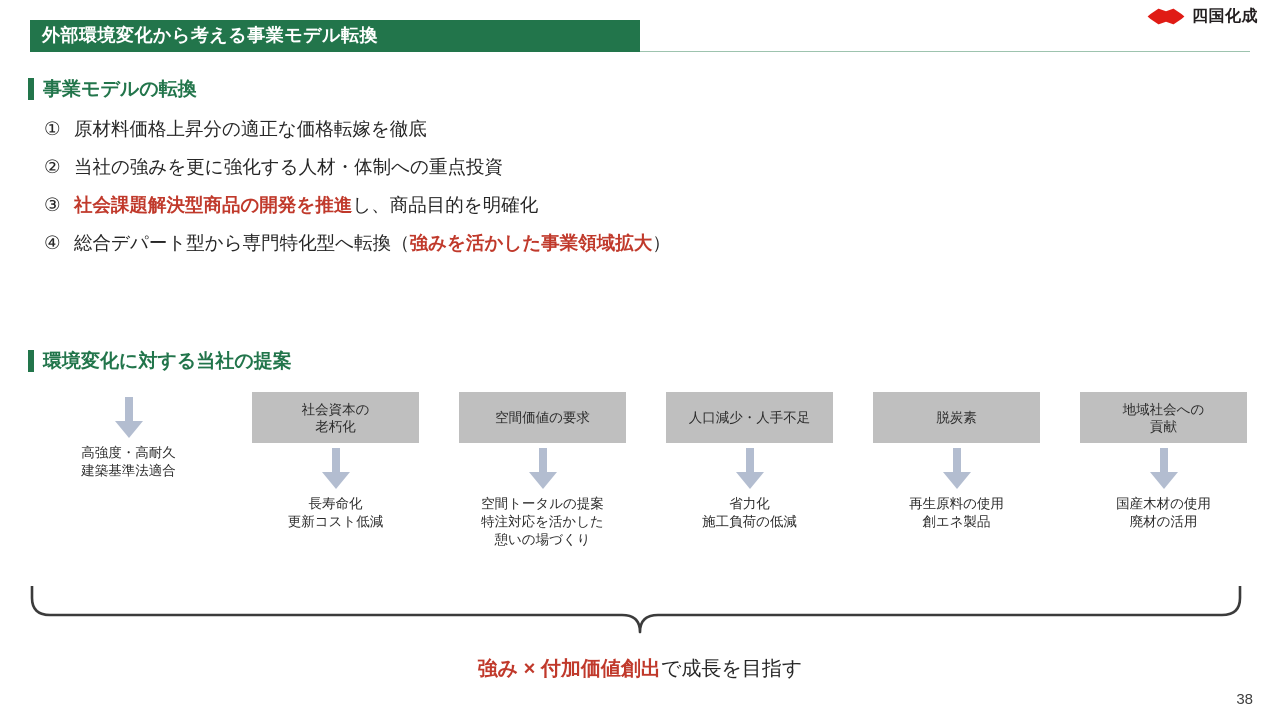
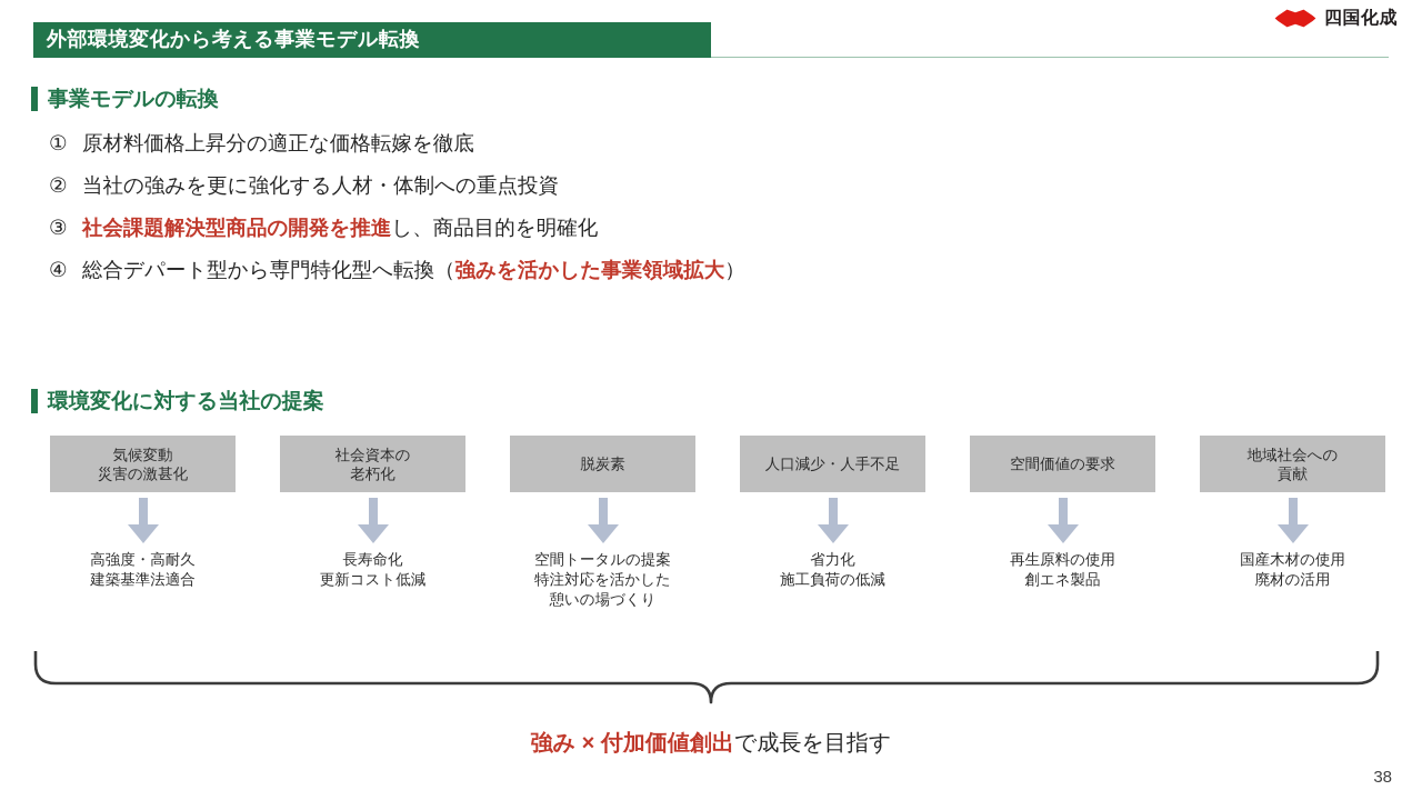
  外部環境変化から考える事業モデル転換
  四国化成
  事業モデルの転換
  ①
  原材料価格上昇分の適正な価格転嫁を徹底
  ②
  当社の強みを更に強化する人材・体制への重点投資
  ③
  社会課題解決型商品の開発を推進し、商品目的を明確化
  ④
  総合デパート型から専門特化型へ転換（強みを活かした事業領域拡大）
  環境変化に対する当社の提案
+ 気候変動
+ 災害の激甚化
  高強度・高耐久
  建築基準法適合
  社会資本の
  老朽化
  長寿命化
  更新コスト低減
- 空間価値の要求
+ 脱炭素
  空間トータルの提案
  特注対応を活かした
  憩いの場づくり
  人口減少・人手不足
  省力化
  施工負荷の低減
- 脱炭素
+ 空間価値の要求
  再生原料の使用
  創エネ製品
  地域社会への
  貢献
  国産木材の使用
  廃材の活用
  強み × 付加価値創出で成長を目指す
  38
